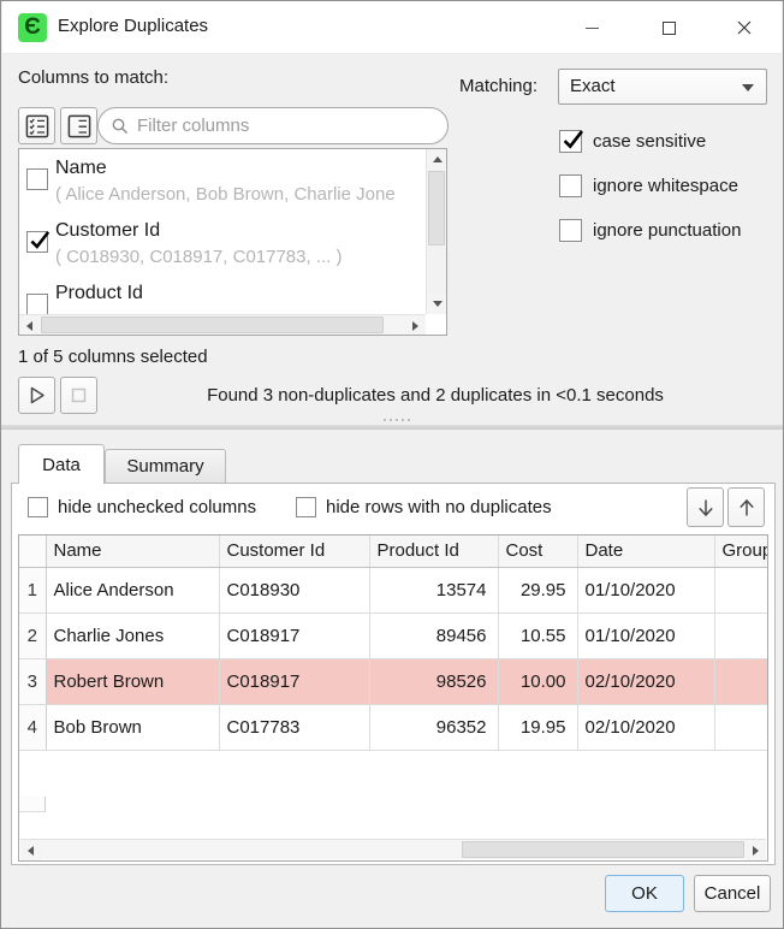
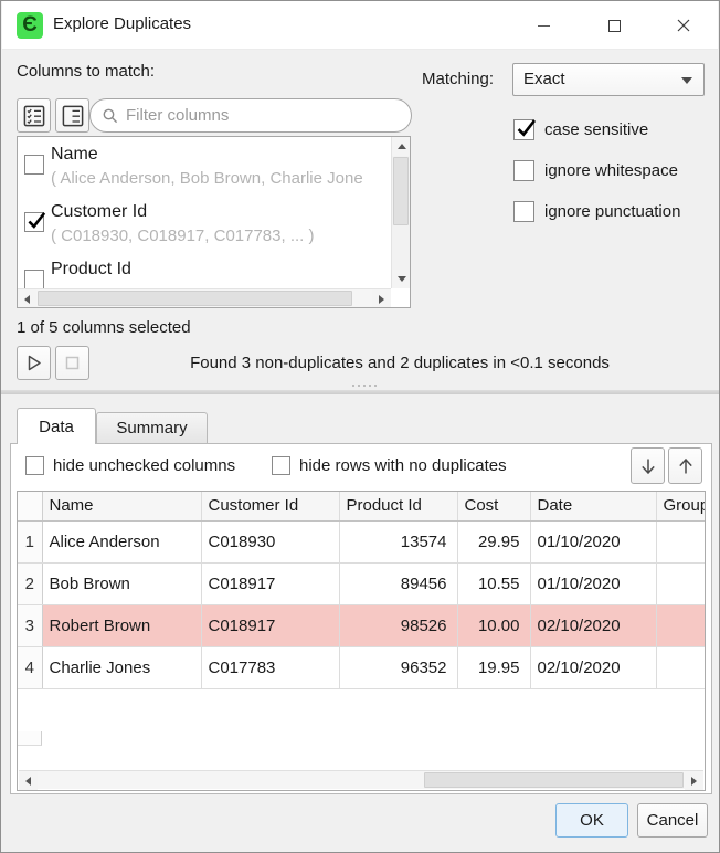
  Є
  Explore Duplicates
  Columns to match:
  Filter columns
  Name
  ( Alice Anderson, Bob Brown, Charlie Jone
  Customer Id
  ( C018930, C018917, C017783, ... )
  Product Id
  1 of 5 columns selected
  Found 3 non-duplicates and 2 duplicates in <0.1 seconds
  Matching:
  Exact
  case sensitive
  ignore whitespace
  ignore punctuation
  Data
  Summary
  hide unchecked columns
  hide rows with no duplicates
  	Name	Customer Id	Product Id	Cost	Date	Group
  1	Alice Anderson	C018930	13574	29.95	01/10/2020
- 2	Charlie Jones	C018917	89456	10.55	01/10/2020
+ 2	Bob Brown	C018917	89456	10.55	01/10/2020
  3	Robert Brown	C018917	98526	10.00	02/10/2020
- 4	Bob Brown	C017783	96352	19.95	02/10/2020
+ 4	Charlie Jones	C017783	96352	19.95	02/10/2020
  OK
  Cancel
